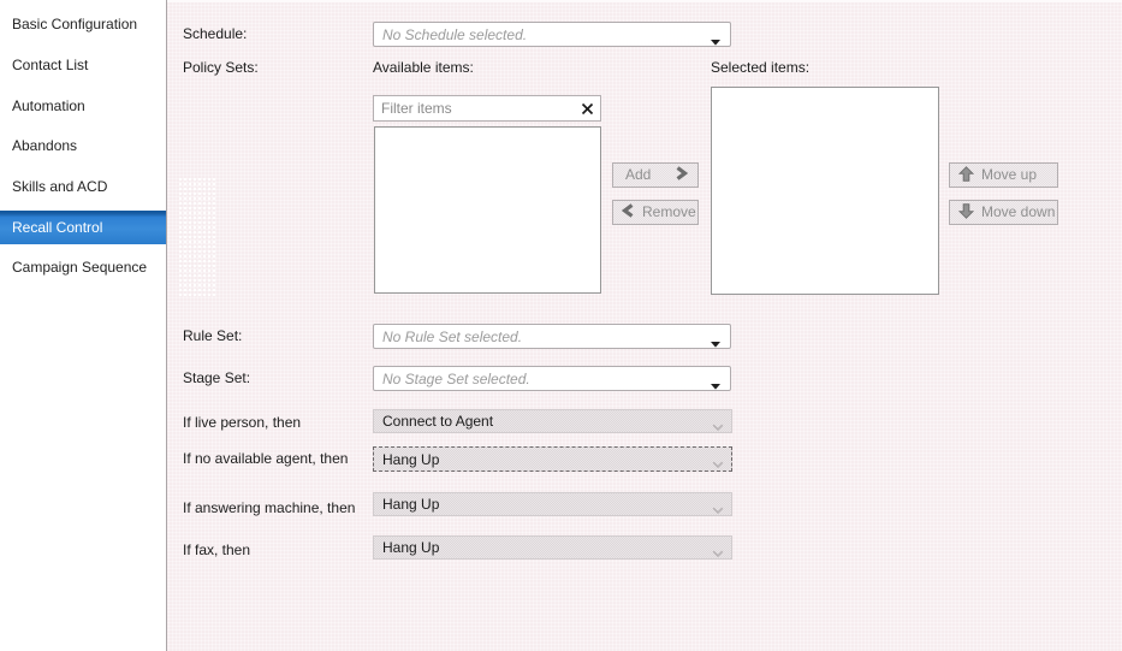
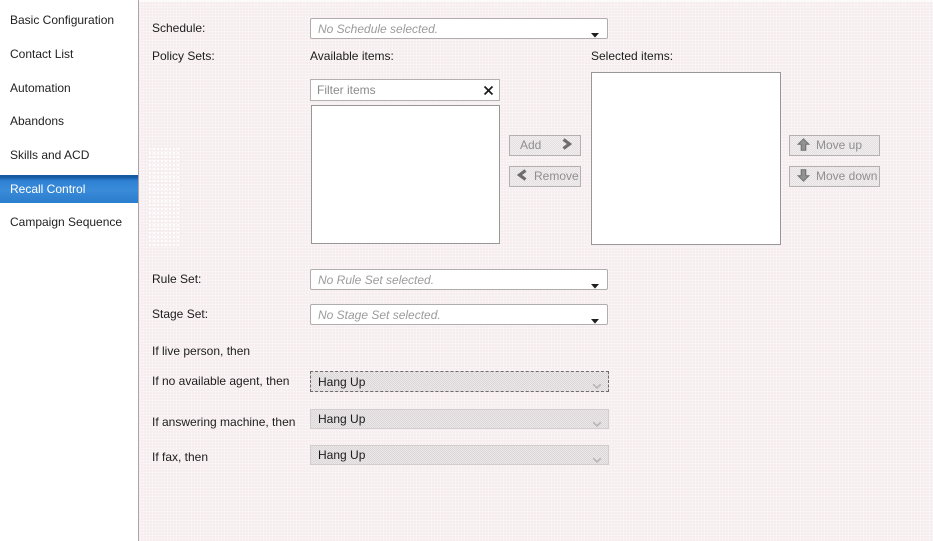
  Basic Configuration
  Contact List
  Automation
  Abandons
  Skills and ACD
  Recall Control
  Campaign Sequence
  Schedule:
  No Schedule selected.
  Policy Sets:
  Available items:
  Selected items:
  Filter items
  Add
  Remove
  Move up
  Move down
  Rule Set:
  No Rule Set selected.
  Stage Set:
  No Stage Set selected.
  If live person, then
- Connect to Agent
  If no available agent, then
  Hang Up
  If answering machine, then
  Hang Up
  If fax, then
  Hang Up
